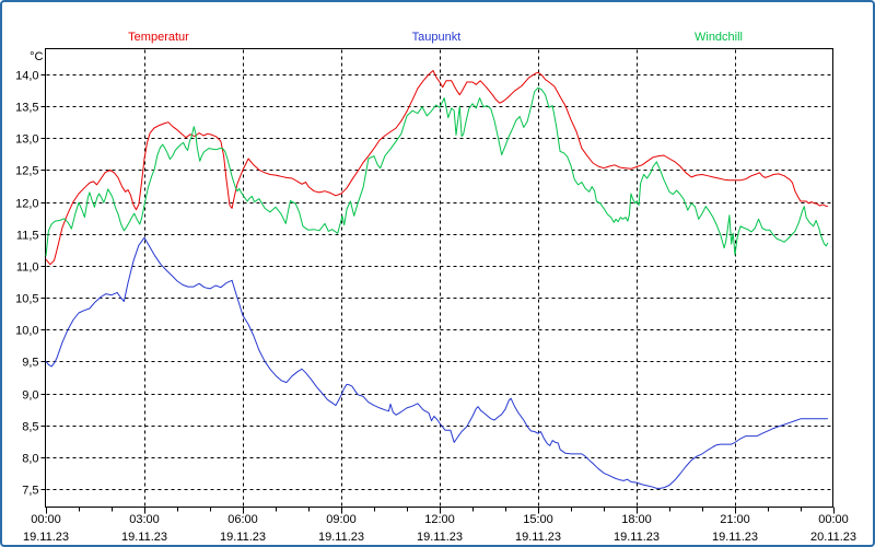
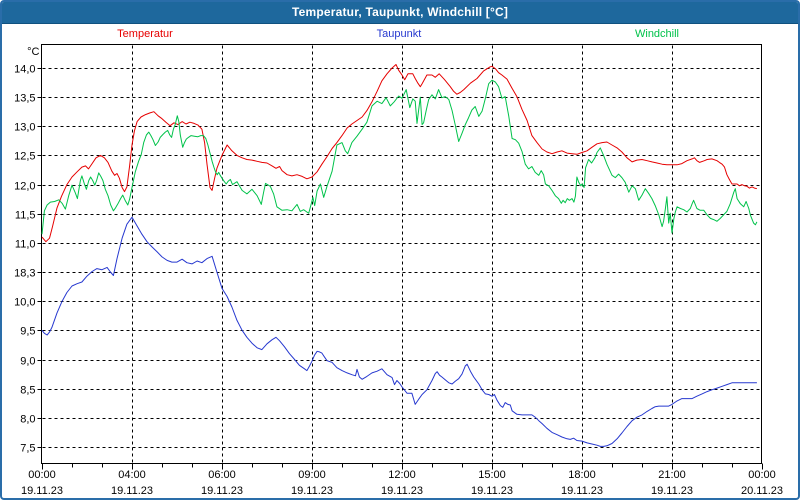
+ Temperatur, Taupunkt, Windchill [°C]
  Temperatur
  Taupunkt
  Windchill
  14,0
  13,5
  13,0
  12,5
  12,0
  11,5
  11,0
- 10,5
+ 18,3
  10,0
  9,5
  9,0
  8,5
  8,0
  7,5
  00:00
  19.11.23
- 03:00
+ 04:00
  19.11.23
  06:00
  19.11.23
  09:00
  19.11.23
  12:00
  19.11.23
  15:00
  19.11.23
  18:00
  19.11.23
  21:00
  19.11.23
  00:00
  20.11.23
  °C
